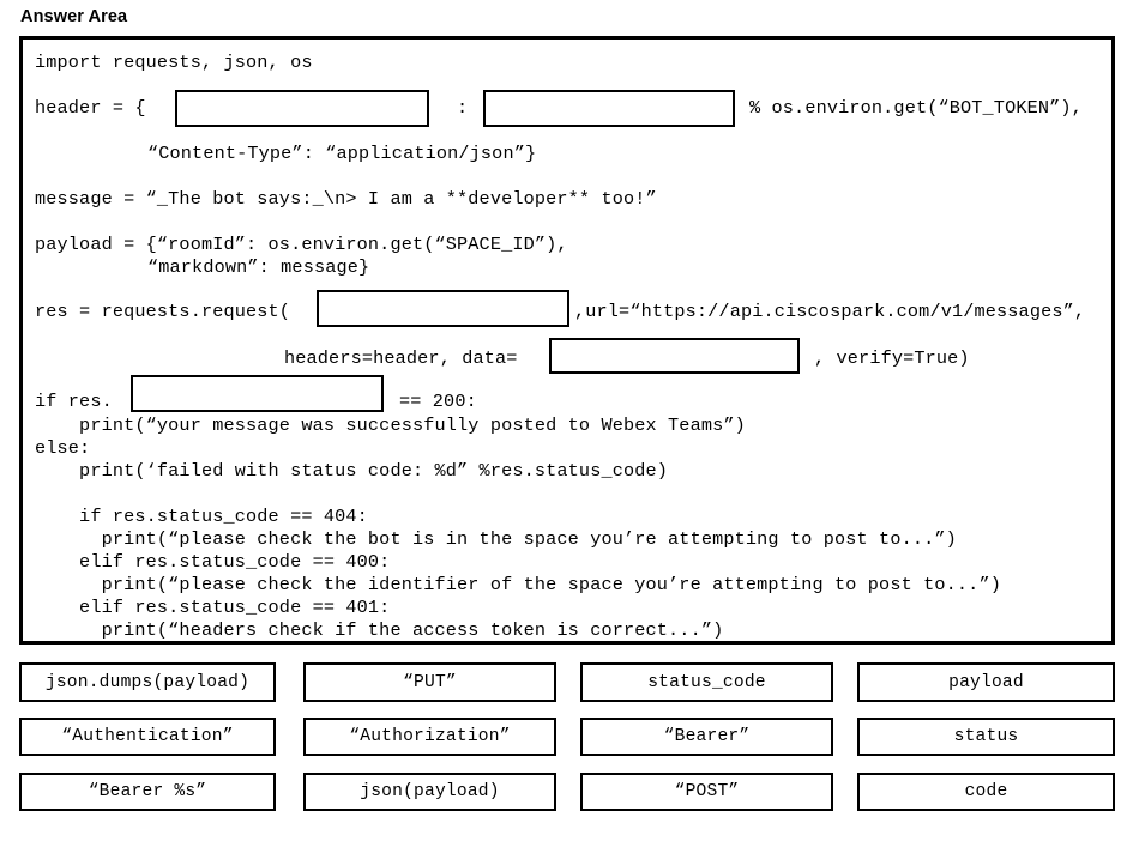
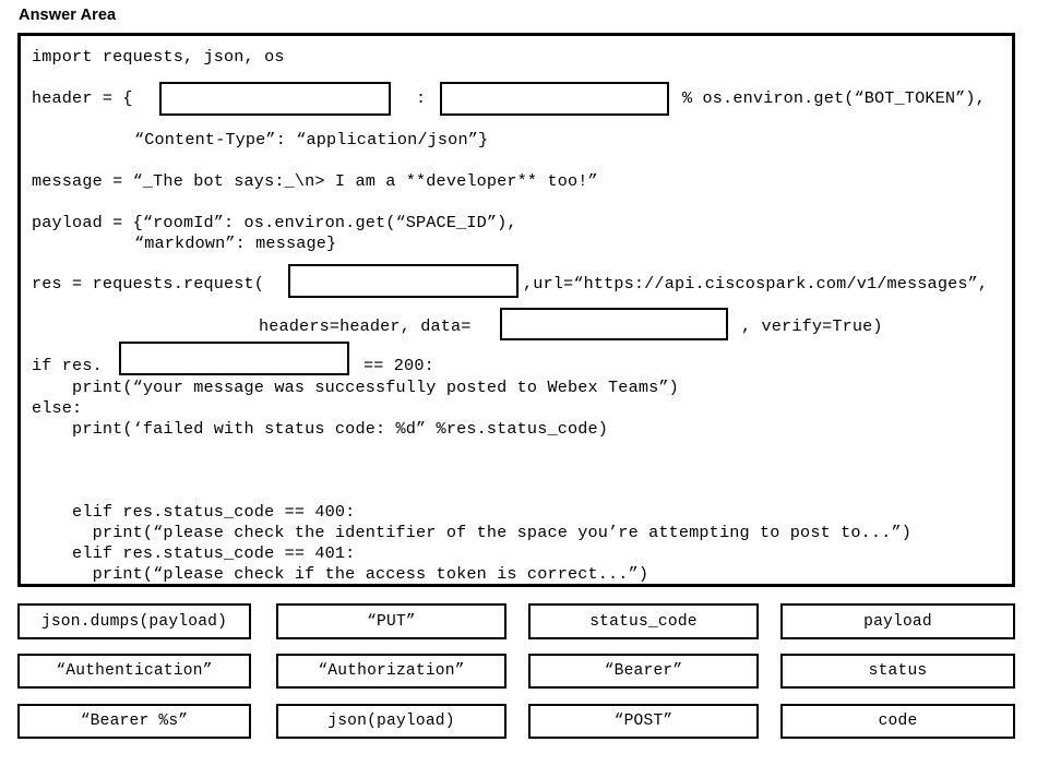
  Answer Area
  import requests, json, os
  header = {
  :
  % os.environ.get(“BOT_TOKEN”),
  “Content-Type”: “application/json”}
  message = “_The bot says:_\n> I am a **developer** too!”
  payload = {“roomId”: os.environ.get(“SPACE_ID”),
  “markdown”: message}
  res = requests.request(
  ,url=“https://api.ciscospark.com/v1/messages”,
  headers=header, data=
  , verify=True)
  if res.
  == 200:
  print(“your message was successfully posted to Webex Teams”)
  else:
  print(‘failed with status code: %d” %res.status_code)
- if res.status_code == 404:
- print(“please check the bot is in the space you’re attempting to post to...”)
  elif res.status_code == 400:
  print(“please check the identifier of the space you’re attempting to post to...”)
  elif res.status_code == 401:
- print(“headers check if the access token is correct...”)
+ print(“please check if the access token is correct...”)
  json.dumps(payload)
  “PUT”
  status_code
  payload
  “Authentication”
  “Authorization”
  “Bearer”
  status
  “Bearer %s”
  json(payload)
  “POST”
  code
